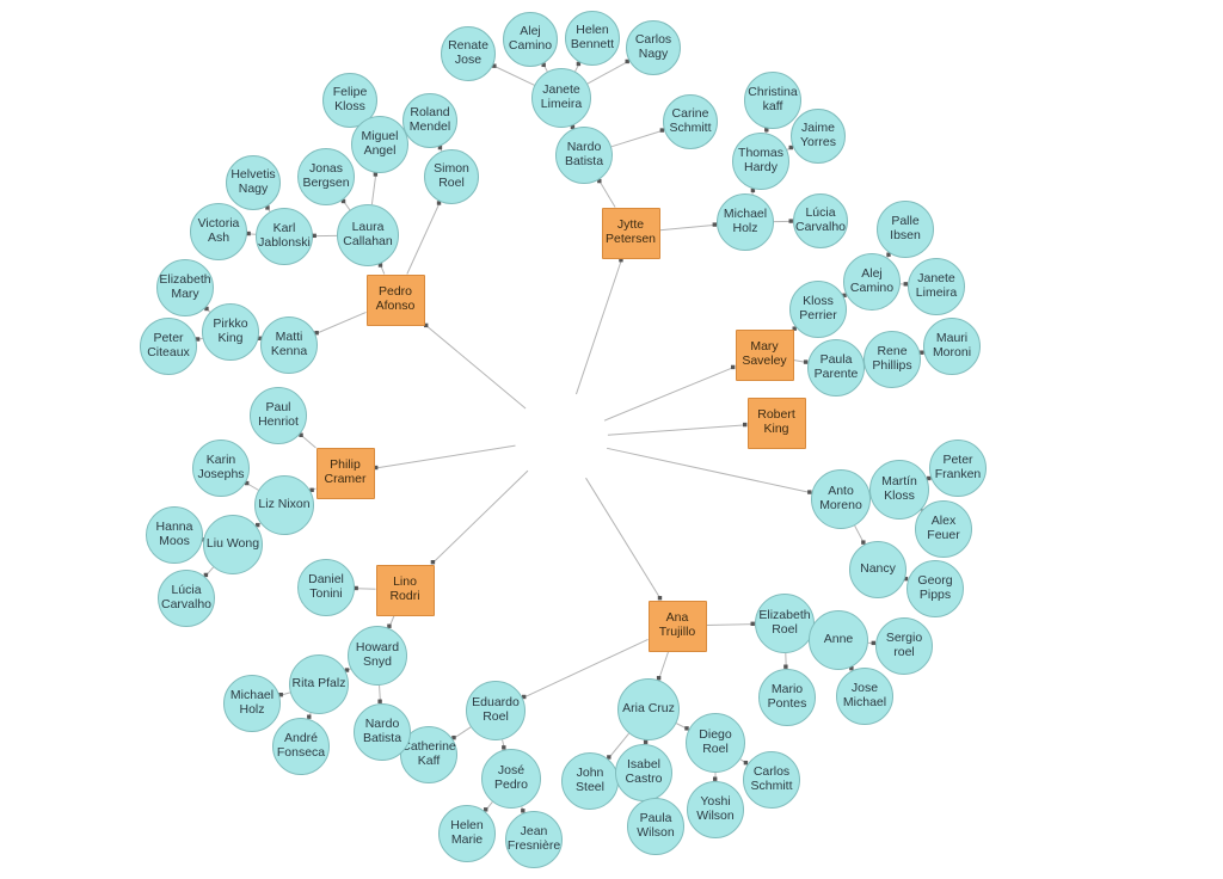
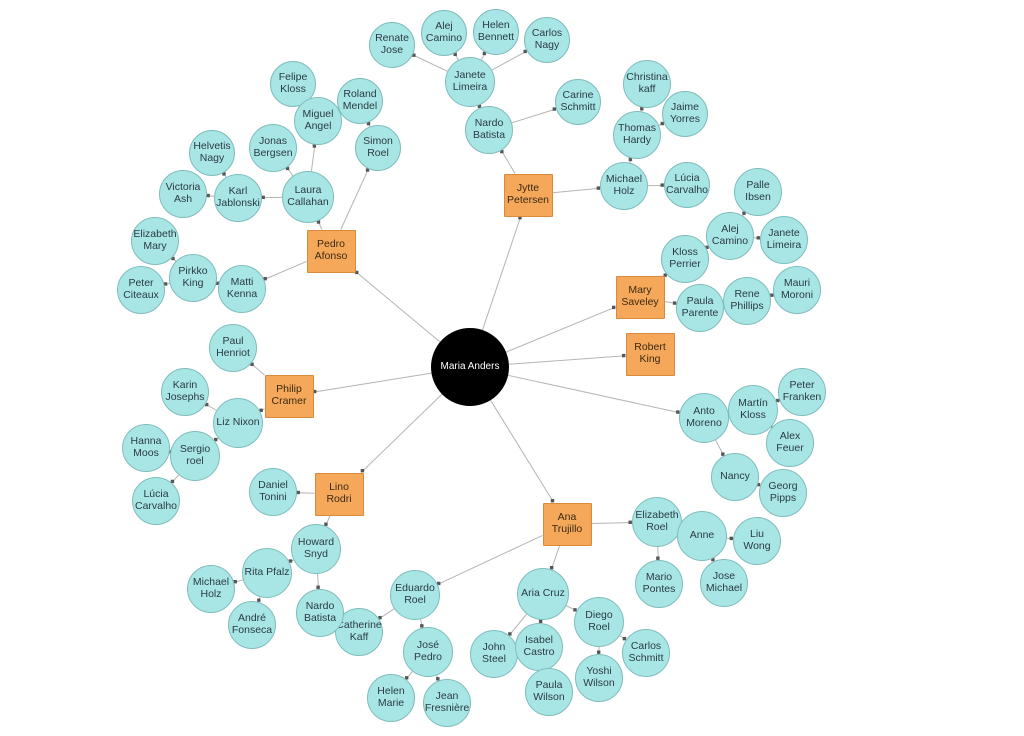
+ Maria Anders
  Jytte Petersen
  Mary Saveley
  Robert King
  Ana Trujillo
  Lino Rodri
  Philip Cramer
  Pedro Afonso
  Renate Jose
  Alej Camino
  Helen Bennett
  Carlos Nagy
  Janete Limeira
  Nardo Batista
  Carine Schmitt
  Felipe Kloss
  Miguel Angel
  Roland Mendel
  Simon Roel
  Jonas Bergsen
  Helvetis Nagy
  Karl Jablonski
  Victoria Ash
  Laura Callahan
  Elizabeth Mary
  Pirkko King
  Peter Citeaux
  Matti Kenna
  Christina kaff
  Jaime Yorres
  Thomas Hardy
  Michael Holz
  Lúcia Carvalho
  Palle Ibsen
  Alej Camino
  Janete Limeira
  Kloss Perrier
  Paula Parente
  Rene Phillips
  Mauri Moroni
  Anto Moreno
  Martín Kloss
  Peter Franken
  Alex Feuer
  Nancy
  Georg Pipps
  Elizabeth Roel
  Anne
- Sergio roel
+ Liu Wong
  Mario Pontes
  Jose Michael
  Aria Cruz
  John Steel
  Isabel Castro
  Paula Wilson
  Diego Roel
  Yoshi Wilson
  Carlos Schmitt
  Eduardo Roel
  atherine Kaff
  José Pedro
  Helen Marie
  Jean Fresnière
  Howard Snyd
  Rita Pfalz
  Michael Holz
  André Fonseca
  Nardo Batista
  Daniel Tonini
  Paul Henriot
  Liz Nixon
  Karin Josephs
- Liu Wong
+ Sergio roel
  Hanna Moos
  Lúcia Carvalho
